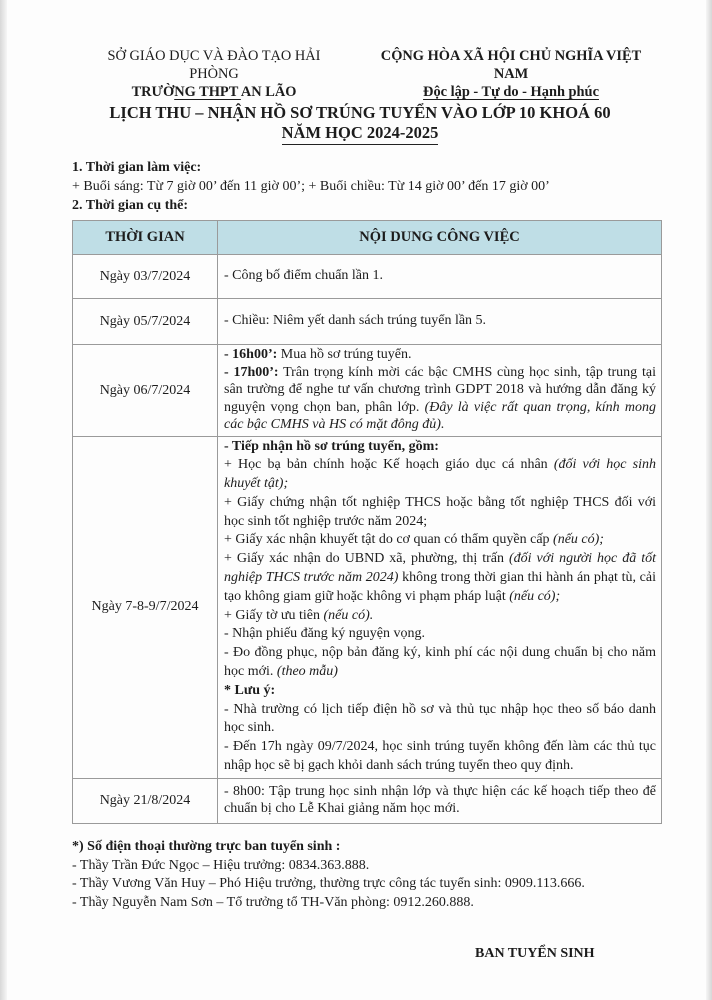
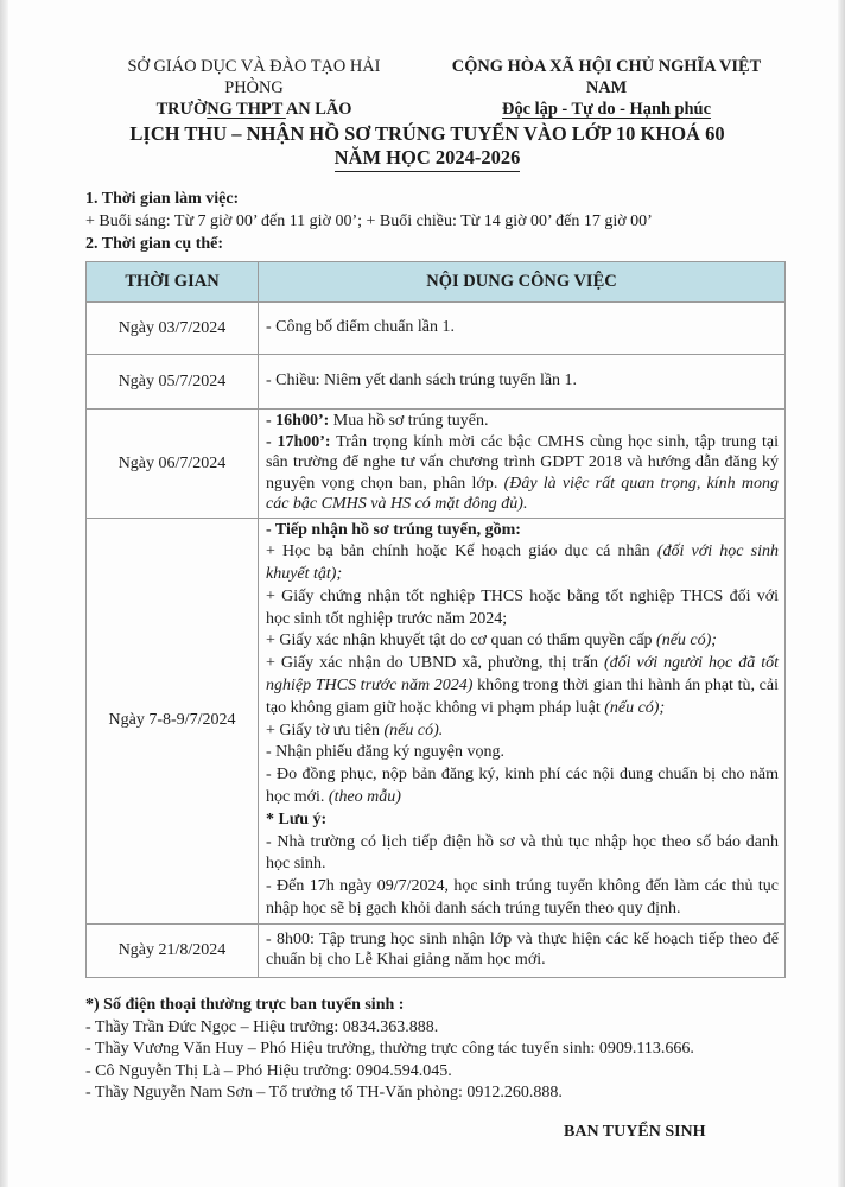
  SỞ GIÁO DỤC VÀ ĐÀO TẠO HẢI PHÒNG
  TRƯỜNG THPT AN LÃO
  CỘNG HÒA XÃ HỘI CHỦ NGHĨA VIỆT NAM
  Độc lập - Tự do - Hạnh phúc
  LỊCH THU – NHẬN HỒ SƠ TRÚNG TUYỂN VÀO LỚP 10 KHOÁ 60
- NĂM HỌC 2024-2025
+ NĂM HỌC 2024-2026
  1. Thời gian làm việc:
  + Buổi sáng: Từ 7 giờ 00’ đến 11 giờ 00’; + Buổi chiều: Từ 14 giờ 00’ đến 17 giờ 00’
  2. Thời gian cụ thể:
  THỜI GIAN	NỘI DUNG CÔNG VIỆC
  Ngày 03/7/2024	- Công bố điểm chuẩn lần 1.
- Ngày 05/7/2024	- Chiều: Niêm yết danh sách trúng tuyển lần 5.
+ Ngày 05/7/2024	- Chiều: Niêm yết danh sách trúng tuyển lần 1.
  Ngày 06/7/2024	- 16h00’: Mua hồ sơ trúng tuyển. - 17h00’: Trân trọng kính mời các bậc CMHS cùng học sinh, tập trung tại sân trường để nghe tư vấn chương trình GDPT 2018 và hướng dẫn đăng ký nguyện vọng chọn ban, phân lớp. (Đây là việc rất quan trọng, kính mong các bậc CMHS và HS có mặt đông đủ).
  Ngày 7-8-9/7/2024	- Tiếp nhận hồ sơ trúng tuyển, gồm: + Học bạ bản chính hoặc Kế hoạch giáo dục cá nhân (đối với học sinh khuyết tật); + Giấy chứng nhận tốt nghiệp THCS hoặc bằng tốt nghiệp THCS đối với học sinh tốt nghiệp trước năm 2024; + Giấy xác nhận khuyết tật do cơ quan có thẩm quyền cấp (nếu có); + Giấy xác nhận do UBND xã, phường, thị trấn (đối với người học đã tốt nghiệp THCS trước năm 2024) không trong thời gian thi hành án phạt tù, cải tạo không giam giữ hoặc không vi phạm pháp luật (nếu có); + Giấy tờ ưu tiên (nếu có). - Nhận phiếu đăng ký nguyện vọng. - Đo đồng phục, nộp bản đăng ký, kinh phí các nội dung chuẩn bị cho năm học mới. (theo mẫu) * Lưu ý: - Nhà trường có lịch tiếp điện hồ sơ và thủ tục nhập học theo số báo danh học sinh. - Đến 17h ngày 09/7/2024, học sinh trúng tuyển không đến làm các thủ tục nhập học sẽ bị gạch khỏi danh sách trúng tuyển theo quy định.
  Ngày 21/8/2024	- 8h00: Tập trung học sinh nhận lớp và thực hiện các kế hoạch tiếp theo để chuẩn bị cho Lễ Khai giảng năm học mới.
  *) Số điện thoại thường trực ban tuyển sinh :
  - Thầy Trần Đức Ngọc – Hiệu trưởng: 0834.363.888.
  - Thầy Vương Văn Huy – Phó Hiệu trưởng, thường trực công tác tuyển sinh: 0909.113.666.
+ - Cô Nguyễn Thị Là – Phó Hiệu trưởng: 0904.594.045.
  - Thầy Nguyễn Nam Sơn – Tổ trưởng tổ TH-Văn phòng: 0912.260.888.
  BAN TUYỂN SINH
